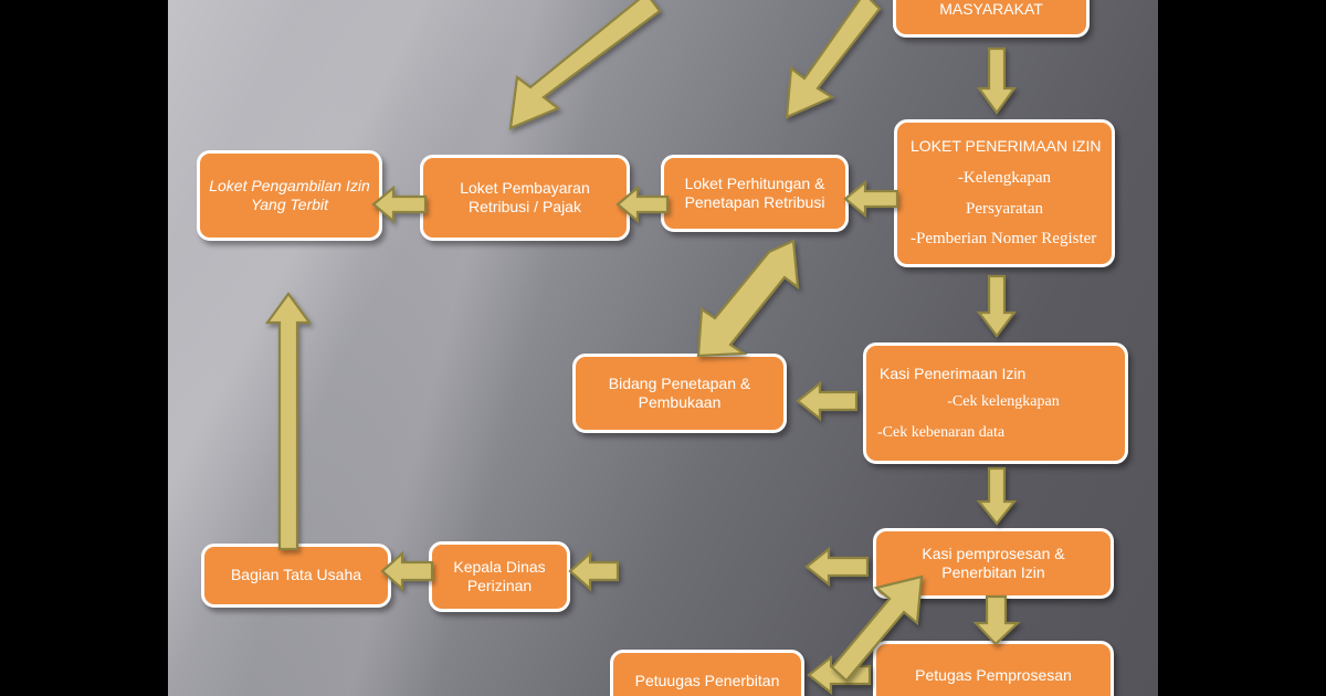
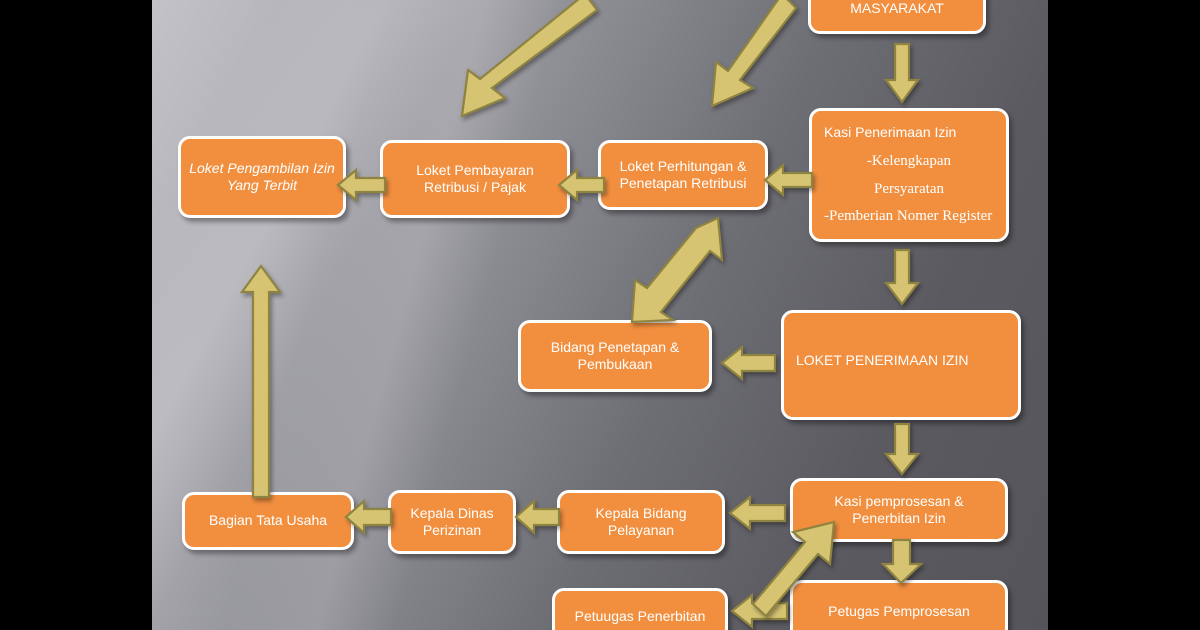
- LOKET PENERIMAAN IZIN
+ Kasi Penerimaan Izin
  -Kelengkapan
  Persyaratan
  -Pemberian Nomer Register
  Loket Perhitungan & Penetapan Retribusi
  Loket Pembayaran Retribusi / Pajak
  Loket Pengambilan Izin Yang Terbit
- Kasi Penerimaan Izin
+ LOKET PENERIMAAN IZIN
- -Cek kelengkapan
- -Cek kebenaran data
  Bidang Penetapan & Pembukaan
  Kasi pemprosesan & Penerbitan Izin
+ Kepala Bidang Pelayanan
  Kepala Dinas Perizinan
  Bagian Tata Usaha
  Petugas Pemprosesan
  Petuugas Penerbitan
